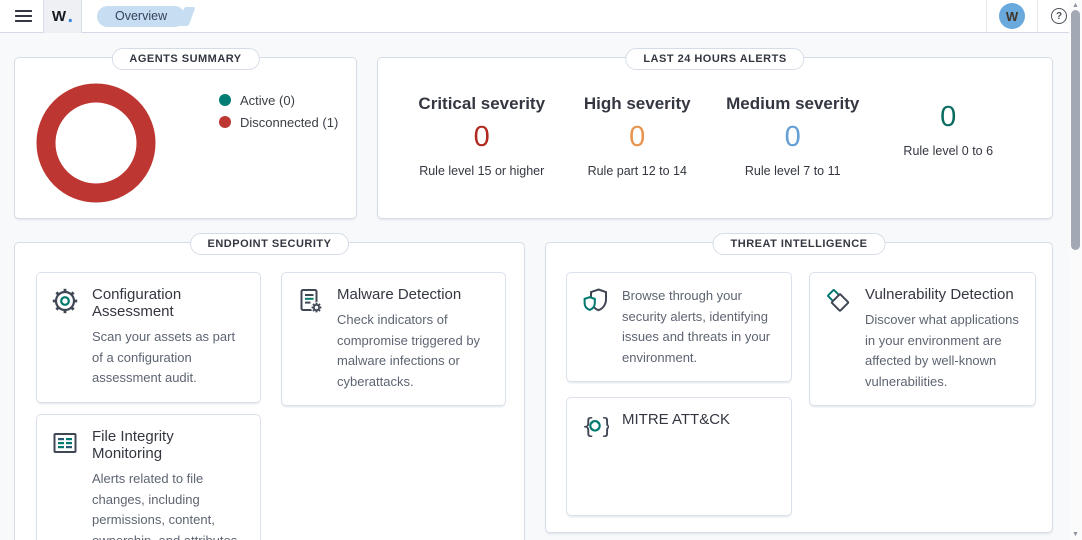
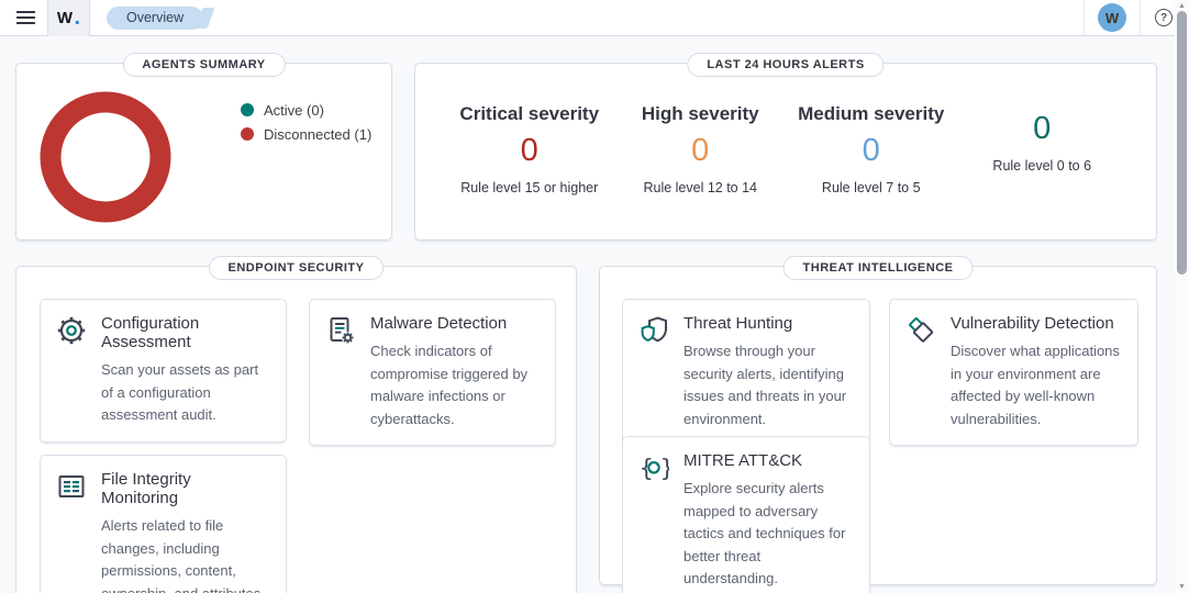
  W
  .
  Overview
  W
  ?
  AGENTS SUMMARY
  Active (0)
  Disconnected (1)
  LAST 24 HOURS ALERTS
  Critical severity
  0
  Rule level 15 or higher
  High severity
  0
- Rule part 12 to 14
+ Rule level 12 to 14
  Medium severity
  0
- Rule level 7 to 11
+ Rule level 7 to 5
  0
  Rule level 0 to 6
  ENDPOINT SECURITY
  Configuration Assessment
  Scan your assets as part of a configuration assessment audit.
  Malware Detection
  Check indicators of compromise triggered by malware infections or cyberattacks.
  File Integrity Monitoring
  Alerts related to file changes, including permissions, content,
  THREAT INTELLIGENCE
+ Threat Hunting
  Browse through your security alerts, identifying issues and threats in your environment.
  Vulnerability Detection
  Discover what applications in your environment are affected by well-known vulnerabilities.
  {
  }
  MITRE ATT&CK
+ Explore security alerts mapped to adversary tactics and techniques for better threat understanding.
